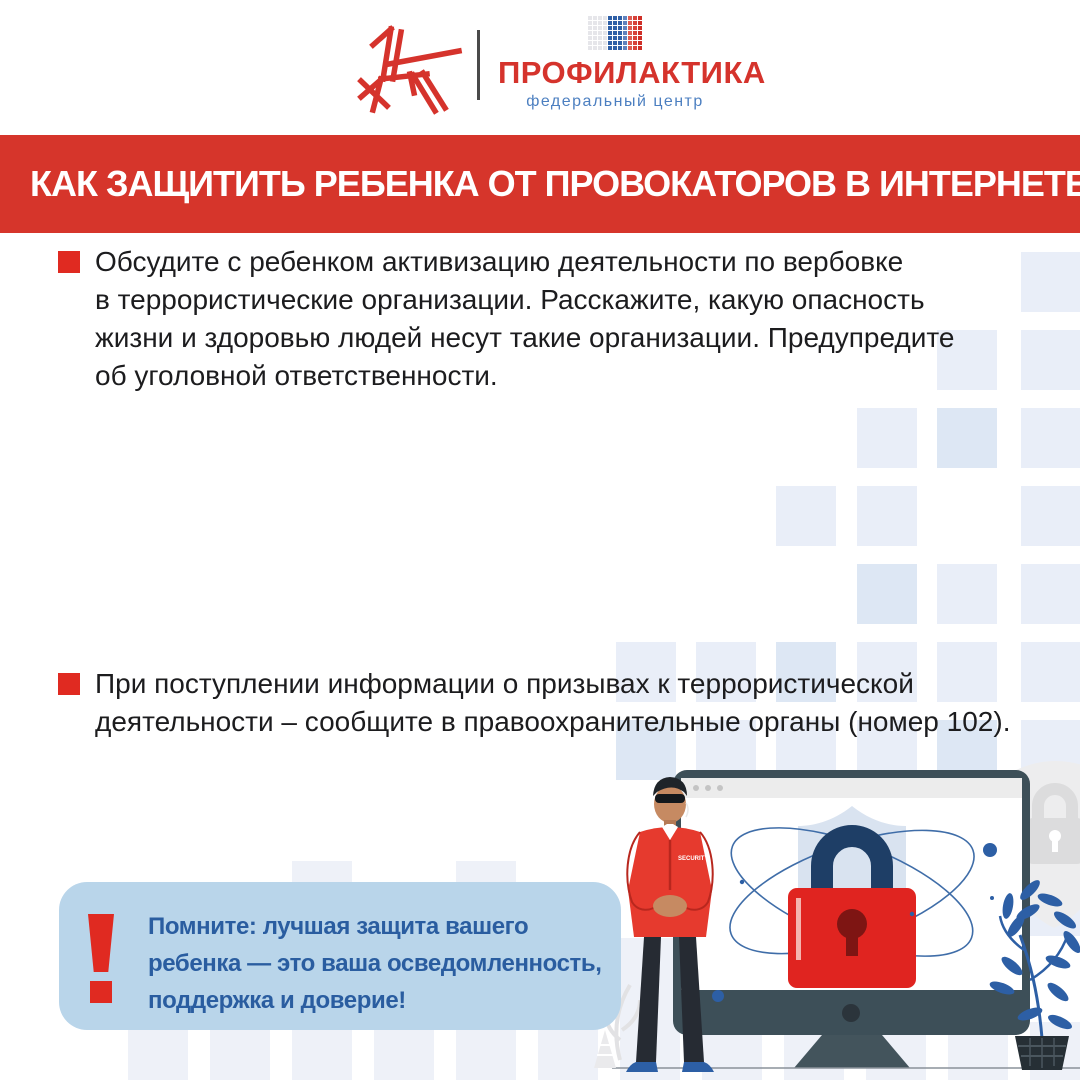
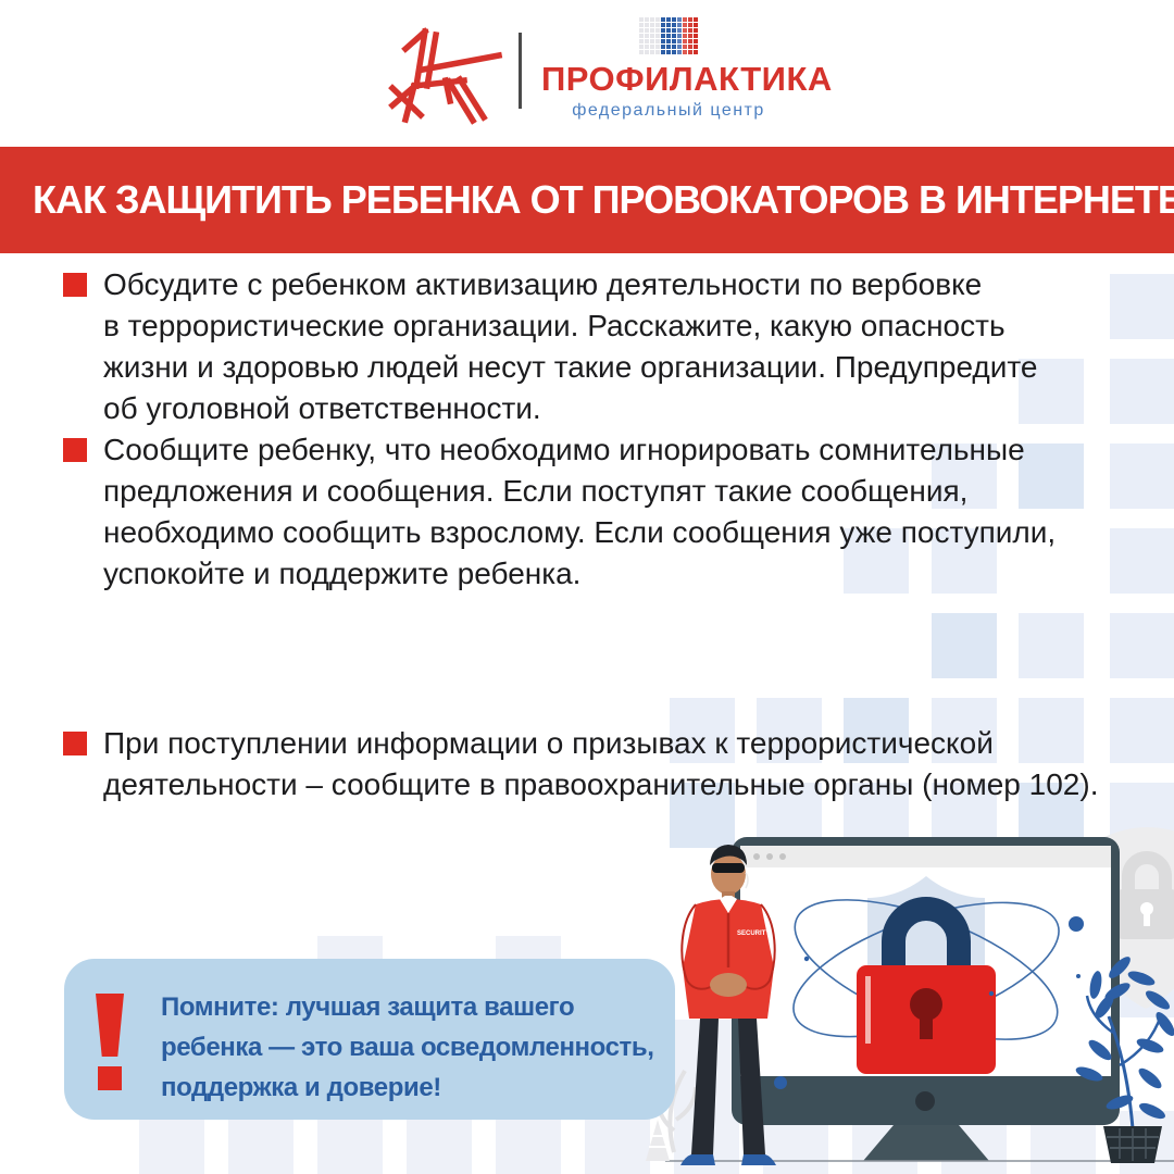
  ПРОФИЛАКТИКА
  федеральный центр
  КАК ЗАЩИТИТЬ РЕБЕНКА ОТ ПРОВОКАТОРОВ В ИНТЕРНЕТЕ
  Обсудите с ребенком активизацию деятельности по вербовке
  в террористические организации. Расскажите, какую опасность
  жизни и здоровью людей несут такие организации. Предупредите
  об уголовной ответственности.
+ Сообщите ребенку, что необходимо игнорировать сомнительные
+ предложения и сообщения. Если поступят такие сообщения,
+ необходимо сообщить взрослому. Если сообщения уже поступили,
+ успокойте и поддержите ребенка.
  При поступлении информации о призывах к террористической
  деятельности – сообщите в правоохранительные органы (номер 102).
  Помните: лучшая защита вашего
  ребенка — это ваша осведомленность,
  поддержка и доверие!
